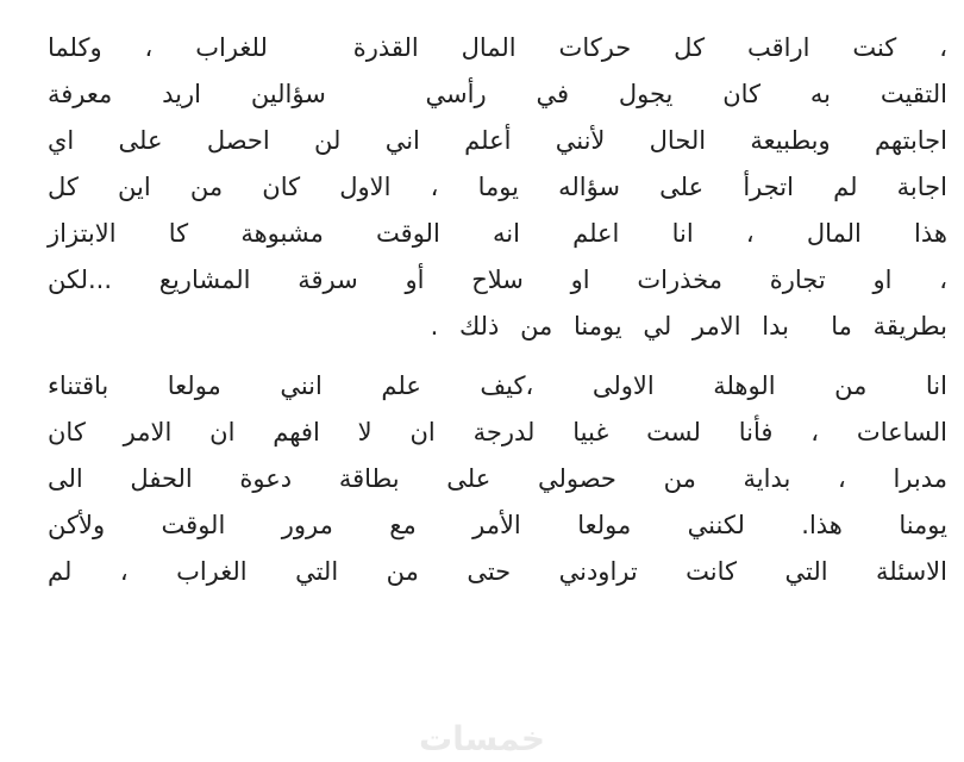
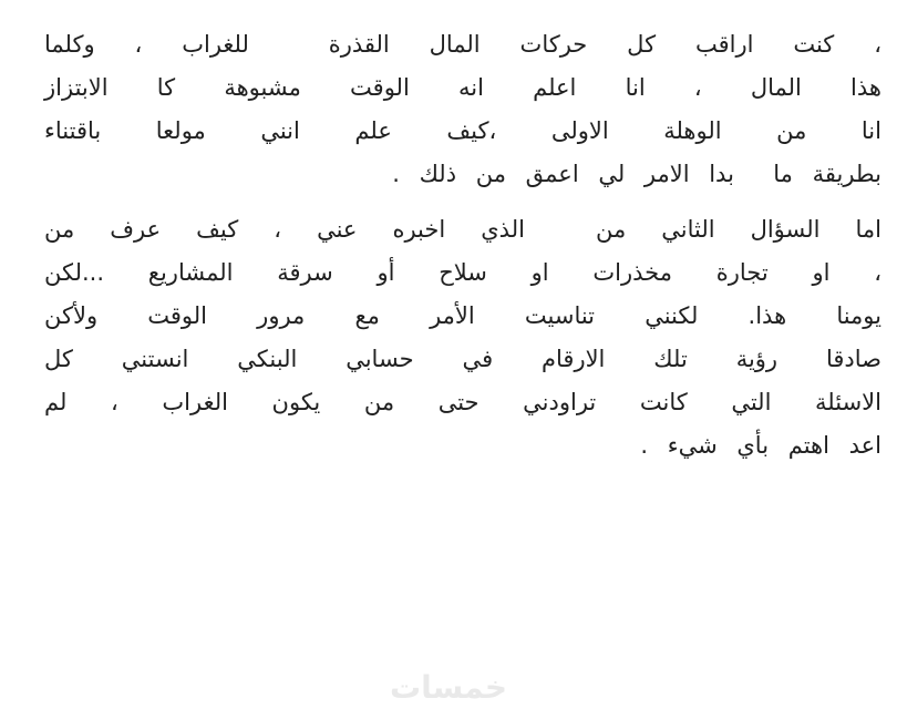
  ، كنت اراقب كل حركات المال القذرة للغراب ، وكلما
- التقيت به كان يجول في رأسي سؤالين اريد معرفة
- اجابتهم وبطبيعة الحال لأنني أعلم اني لن احصل على اي
- اجابة لم اتجرأ على سؤاله يوما ، الاول كان من اين كل
  هذا المال ، انا اعلم انه الوقت مشبوهة كا الابتزاز
- ، او تجارة مخذرات او سلاح أو سرقة المشاريع ...لكن
+ انا من الوهلة الاولى ،كيف علم انني مولعا باقتناء
- بطريقة ما بدا الامر لي يومنا من ذلك .
+ بطريقة ما بدا الامر لي اعمق من ذلك .
+ اما السؤال الثاني من الذي اخبره عني ، كيف عرف من
- انا من الوهلة الاولى ،كيف علم انني مولعا باقتناء
+ ، او تجارة مخذرات او سلاح أو سرقة المشاريع ...لكن
- الساعات ، فأنا لست غبيا لدرجة ان لا افهم ان الامر كان
- مدبرا ، بداية من حصولي على بطاقة دعوة الحفل الى
- يومنا هذا. لكنني مولعا الأمر مع مرور الوقت ولأكن
+ يومنا هذا. لكنني تناسيت الأمر مع مرور الوقت ولأكن
+ صادقا رؤية تلك الارقام في حسابي البنكي انستني كل
- الاسئلة التي كانت تراودني حتى من التي الغراب ، لم
+ الاسئلة التي كانت تراودني حتى من يكون الغراب ، لم
+ اعد اهتم بأي شيء .
